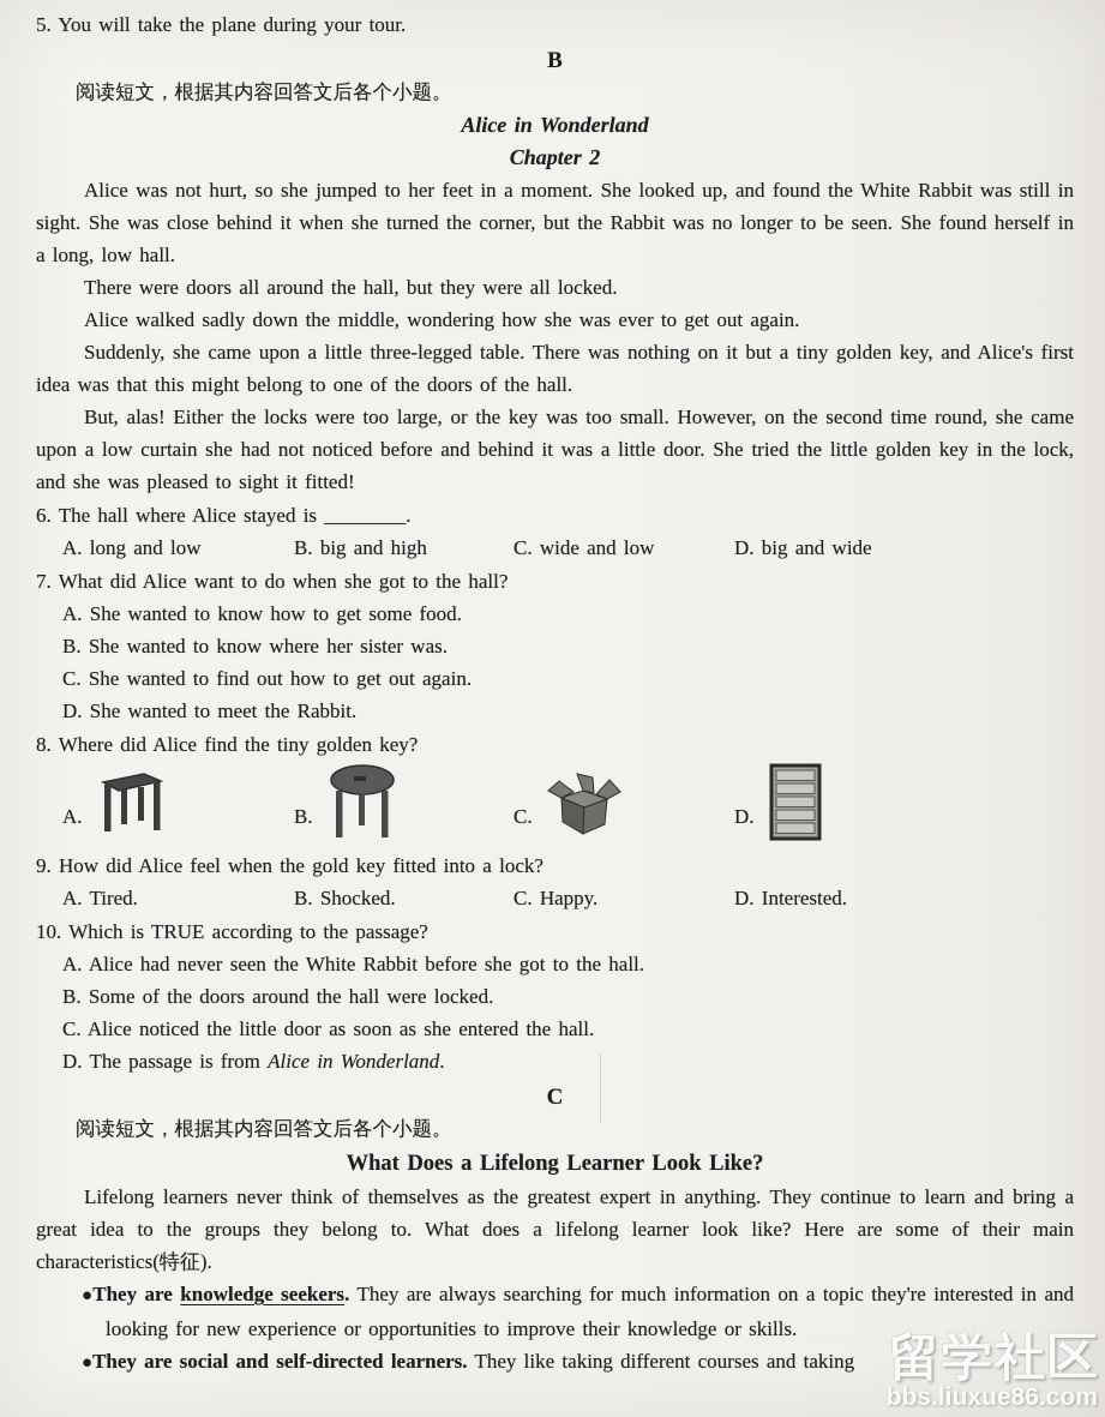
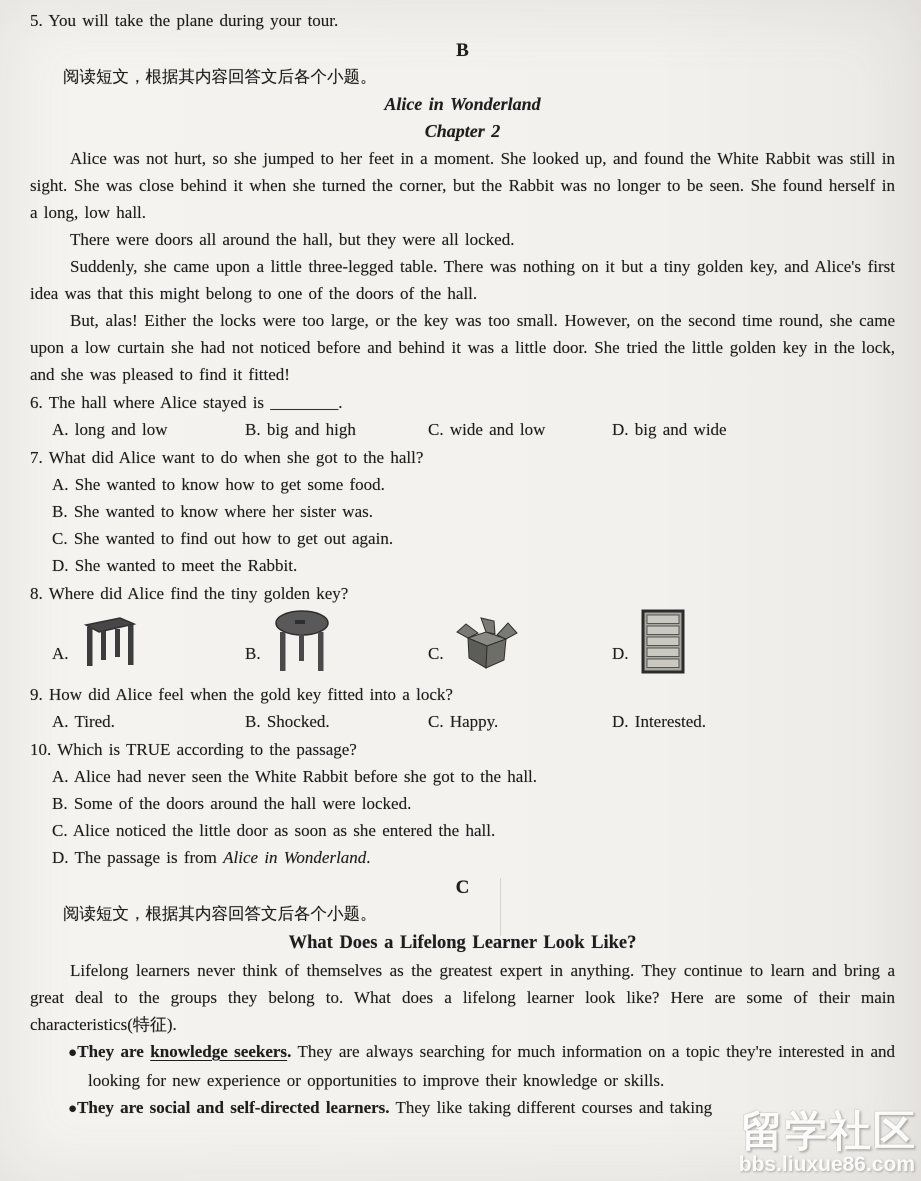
  5. You will take the plane during your tour.
  B
  阅读短文，根据其内容回答文后各个小题。
  Alice in Wonderland
  Chapter 2
  Alice was not hurt, so she jumped to her feet in a moment. She looked up, and found the White Rabbit was still in sight. She was close behind it when she turned the corner, but the Rabbit was no longer to be seen. She found herself in a long, low hall.
  There were doors all around the hall, but they were all locked.
- Alice walked sadly down the middle, wondering how she was ever to get out again.
  Suddenly, she came upon a little three-legged table. There was nothing on it but a tiny golden key, and Alice's first idea was that this might belong to one of the doors of the hall.
- But, alas! Either the locks were too large, or the key was too small. However, on the second time round, she came upon a low curtain she had not noticed before and behind it was a little door. She tried the little golden key in the lock, and she was pleased to sight it fitted!
+ But, alas! Either the locks were too large, or the key was too small. However, on the second time round, she came upon a low curtain she had not noticed before and behind it was a little door. She tried the little golden key in the lock, and she was pleased to find it fitted!
  6. The hall where Alice stayed is ________.
  A. long and low
  B. big and high
  C. wide and low
  D. big and wide
  7. What did Alice want to do when she got to the hall?
  A. She wanted to know how to get some food.
  B. She wanted to know where her sister was.
  C. She wanted to find out how to get out again.
  D. She wanted to meet the Rabbit.
  8. Where did Alice find the tiny golden key?
  A.
  B.
  C.
  D.
  9. How did Alice feel when the gold key fitted into a lock?
  A. Tired.
  B. Shocked.
  C. Happy.
  D. Interested.
  10. Which is TRUE according to the passage?
  A. Alice had never seen the White Rabbit before she got to the hall.
  B. Some of the doors around the hall were locked.
  C. Alice noticed the little door as soon as she entered the hall.
  D. The passage is from Alice in Wonderland.
  C
  阅读短文，根据其内容回答文后各个小题。
  What Does a Lifelong Learner Look Like?
- Lifelong learners never think of themselves as the greatest expert in anything. They continue to learn and bring a great idea to the groups they belong to. What does a lifelong learner look like? Here are some of their main characteristics(特征).
+ Lifelong learners never think of themselves as the greatest expert in anything. They continue to learn and bring a great deal to the groups they belong to. What does a lifelong learner look like? Here are some of their main characteristics(特征).
  ●They are knowledge seekers. They are always searching for much information on a topic they're interested in and looking for new experience or opportunities to improve their knowledge or skills.
  ●They are social and self-directed learners. They like taking different courses and taking
  留学社区
  bbs.liuxue86.com
